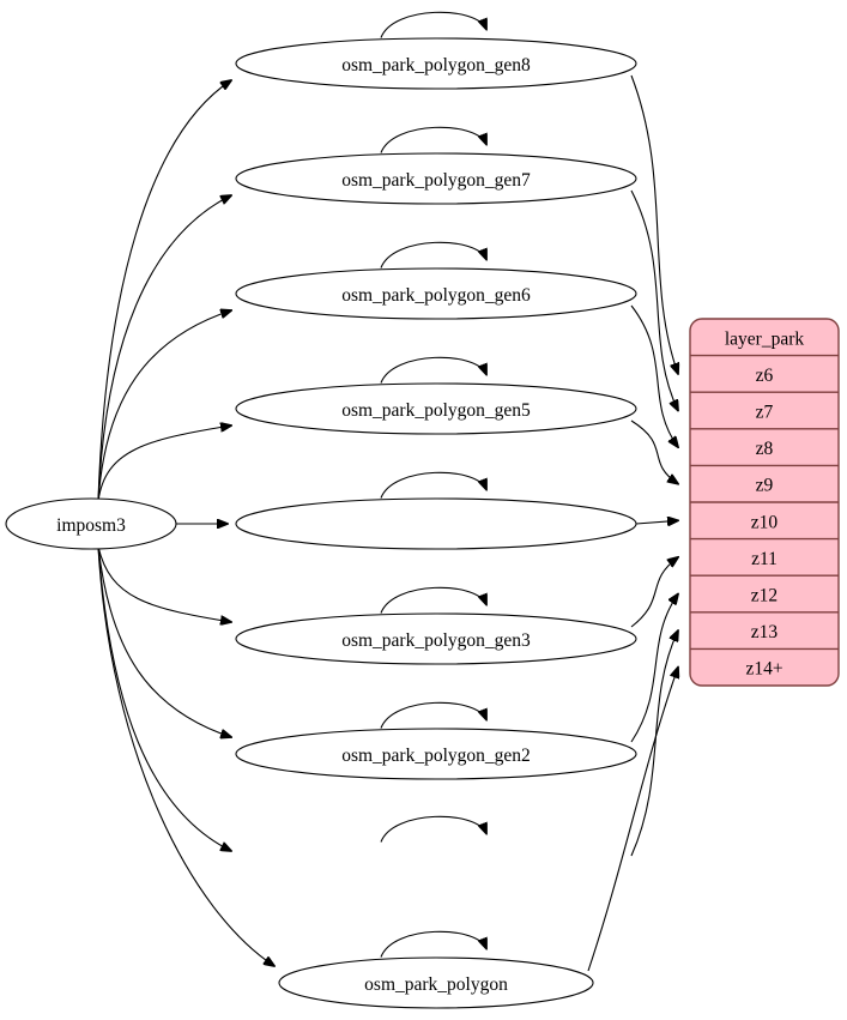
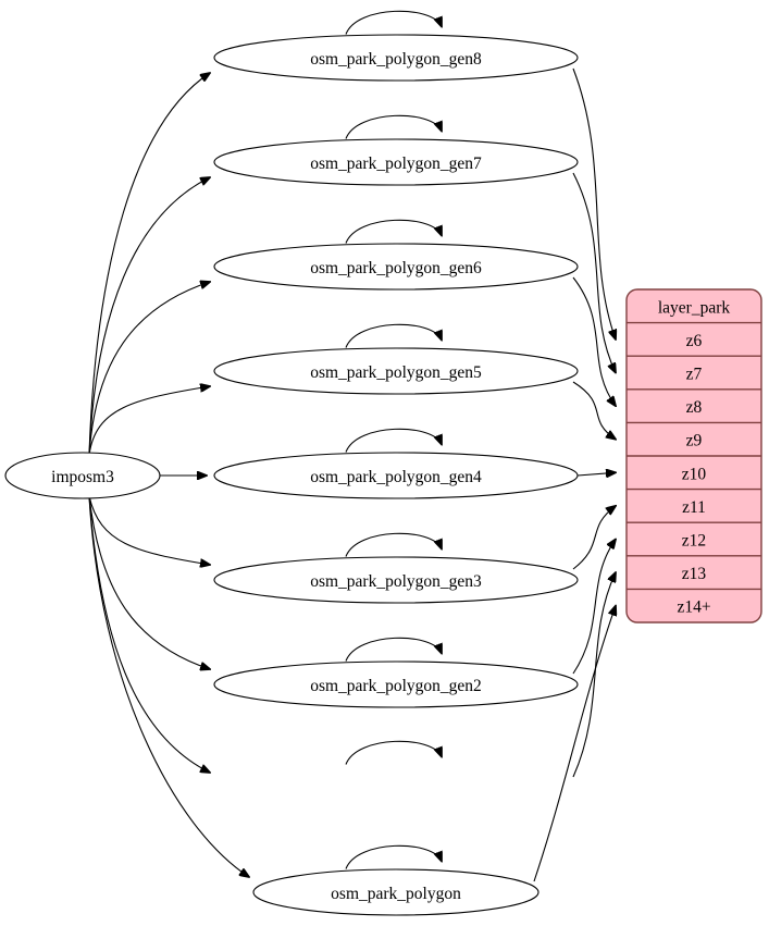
  imposm3
  osm_park_polygon_gen8
  osm_park_polygon_gen7
  osm_park_polygon_gen6
  osm_park_polygon_gen5
+ osm_park_polygon_gen4
  osm_park_polygon_gen3
  osm_park_polygon_gen2
  osm_park_polygon
  layer_park
  z6
  z7
  z8
  z9
  z10
  z11
  z12
  z13
  z14+
